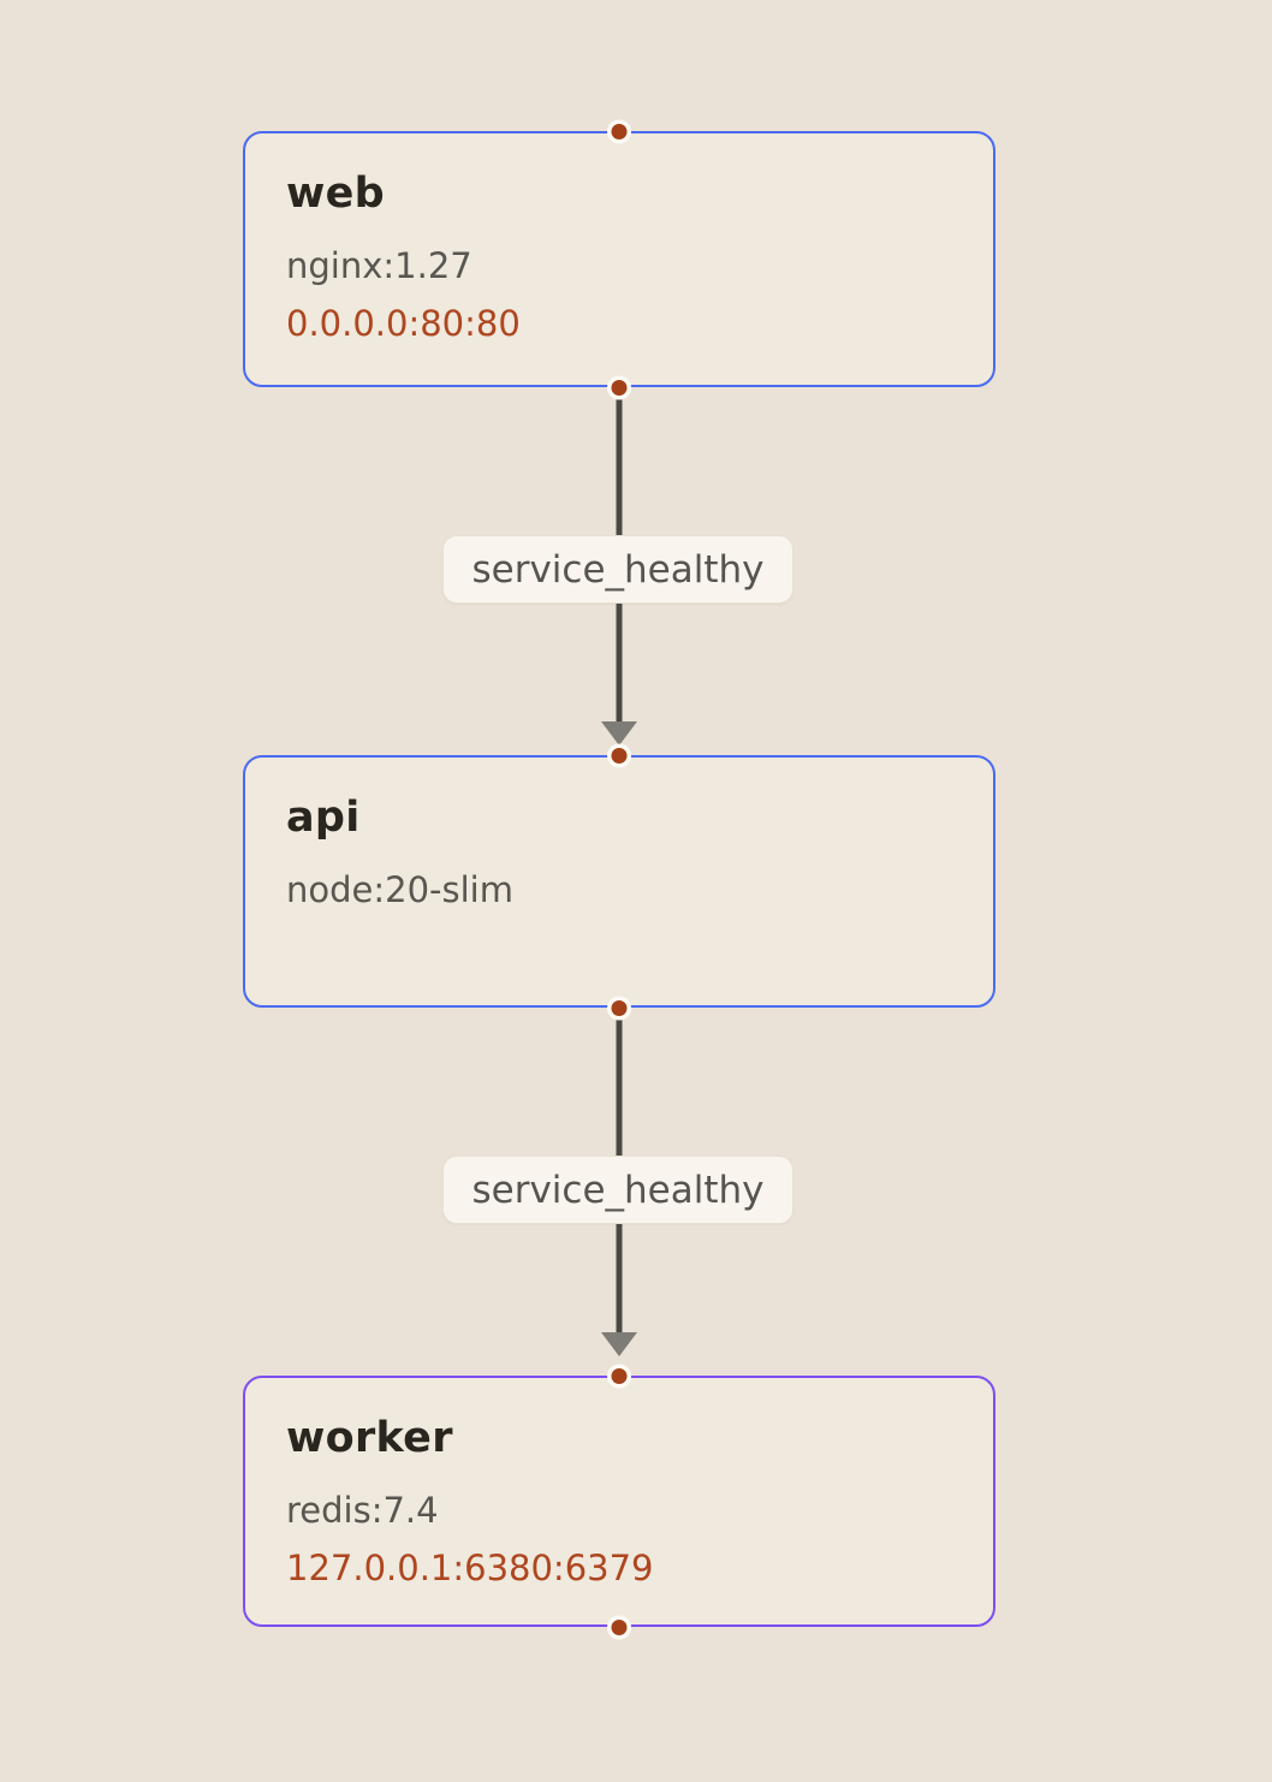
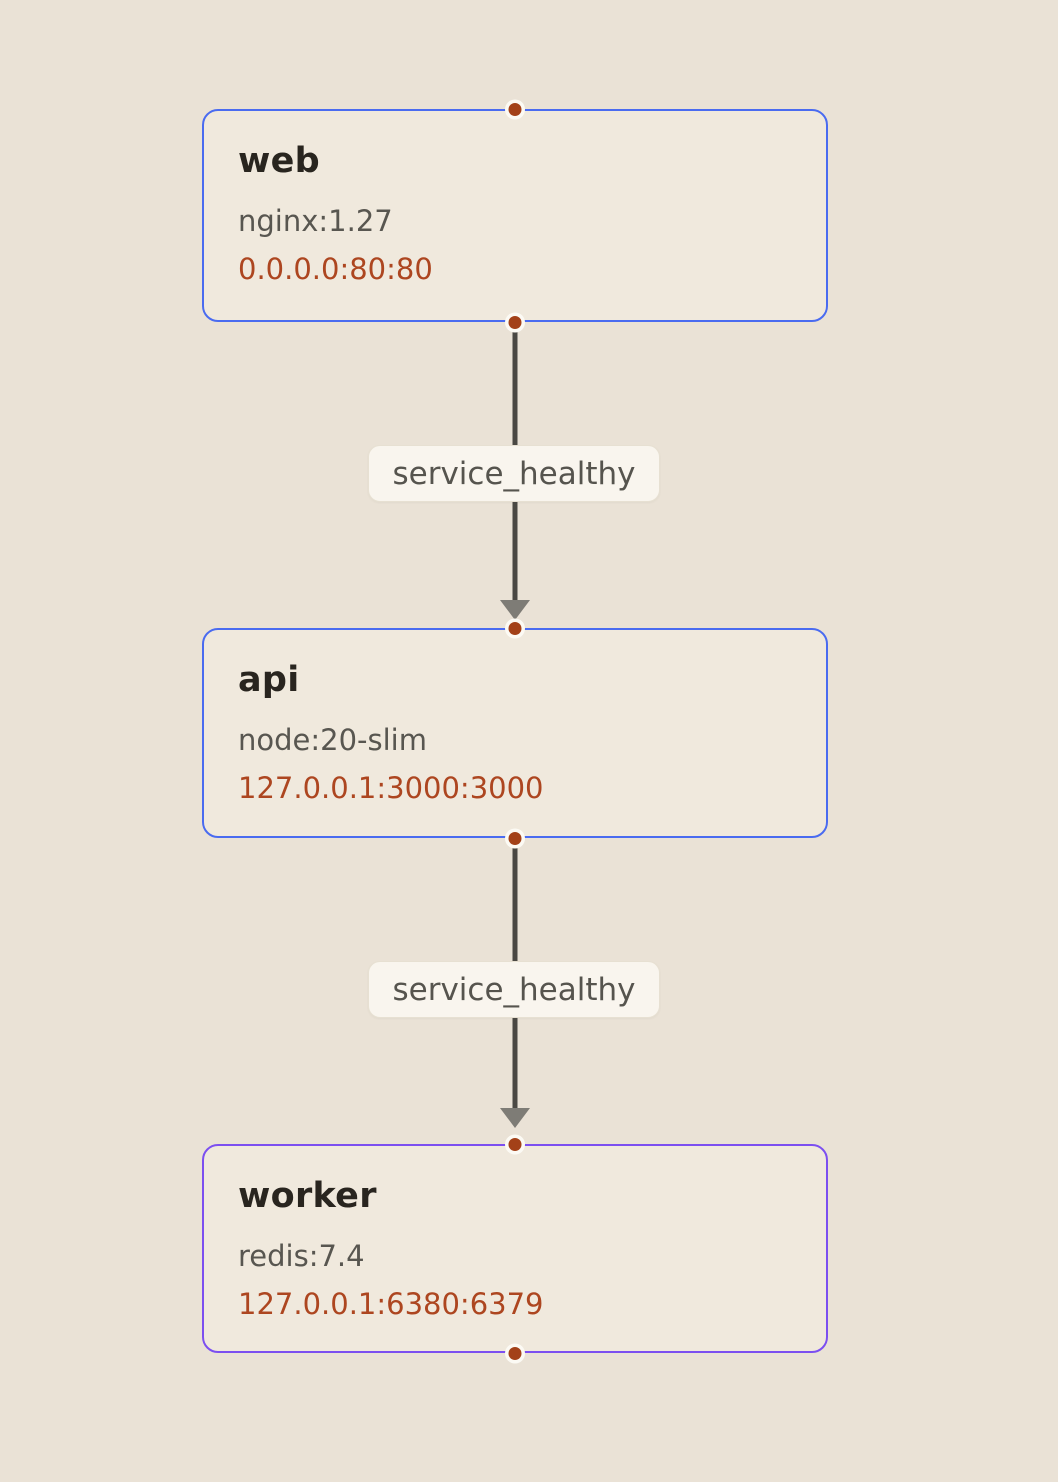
  web
  nginx:1.27
  0.0.0.0:80:80
  service_healthy
  api
  node:20-slim
+ 127.0.0.1:3000:3000
  service_healthy
  worker
  redis:7.4
  127.0.0.1:6380:6379
